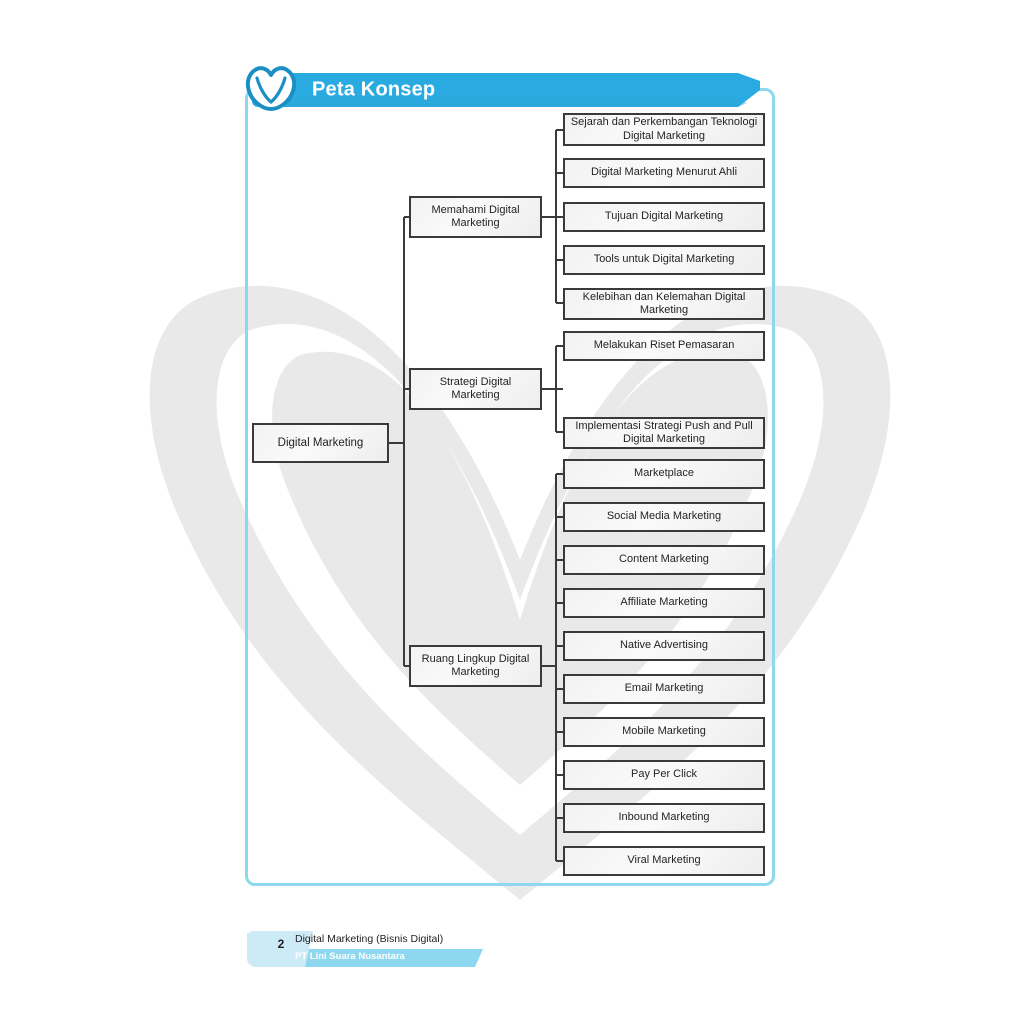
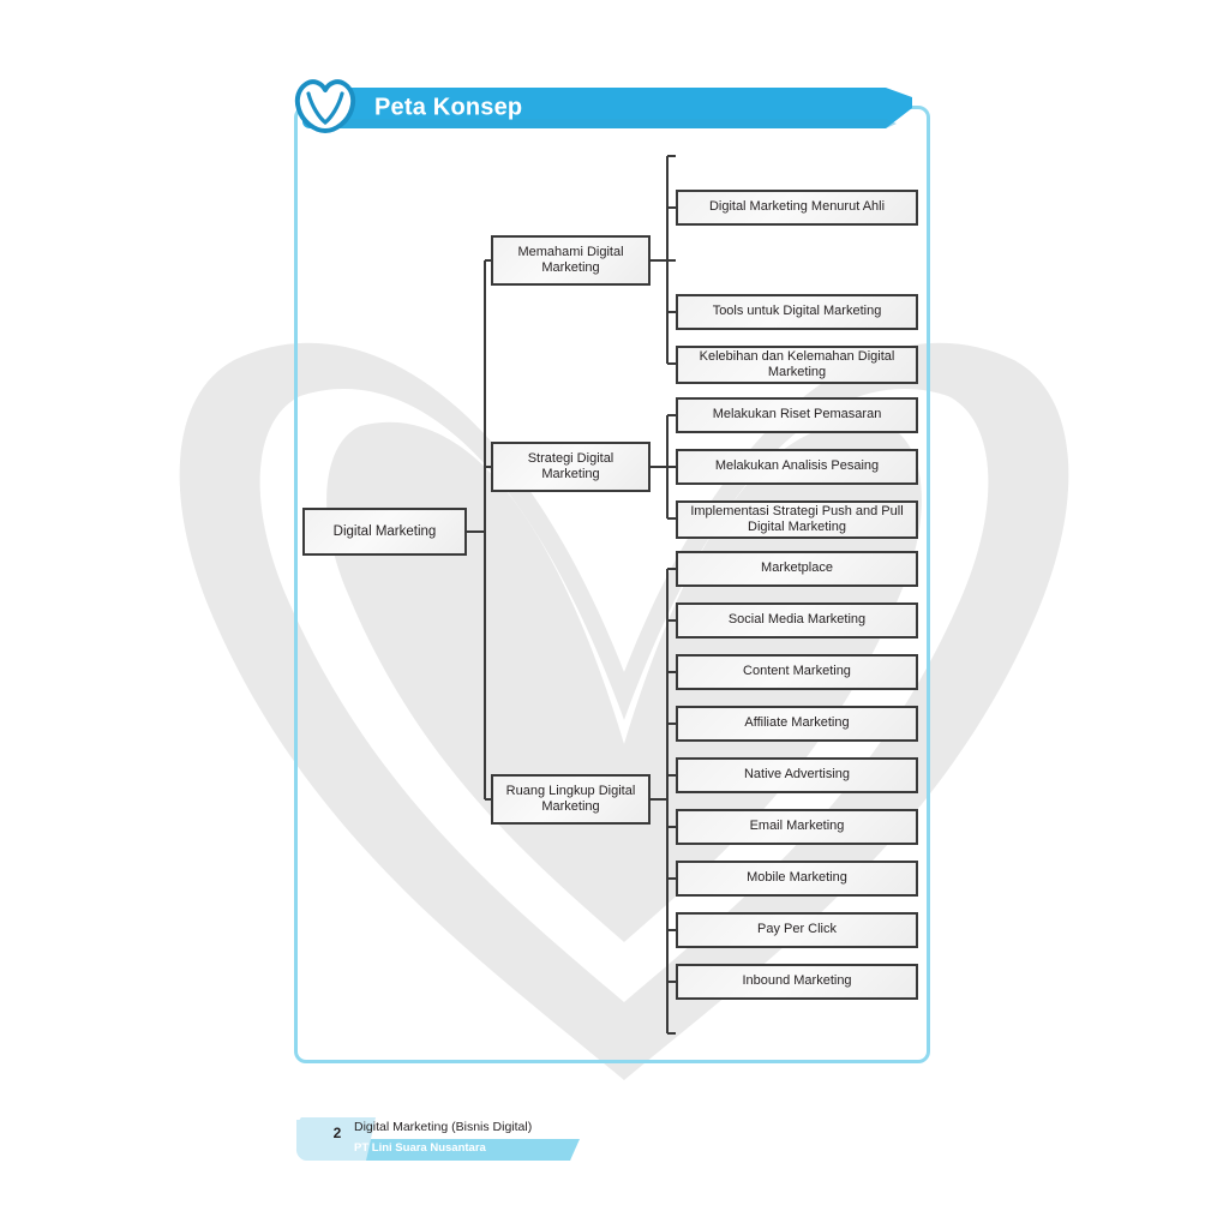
  Peta Konsep
  Digital Marketing
  Memahami Digital Marketing
  Strategi Digital Marketing
  Ruang Lingkup Digital Marketing
- Sejarah dan Perkembangan Teknologi Digital Marketing
  Digital Marketing Menurut Ahli
- Tujuan Digital Marketing
  Tools untuk Digital Marketing
  Kelebihan dan Kelemahan Digital Marketing
  Melakukan Riset Pemasaran
+ Melakukan Analisis Pesaing
  Implementasi Strategi Push and Pull Digital Marketing
  Marketplace
  Social Media Marketing
  Content Marketing
  Affiliate Marketing
  Native Advertising
  Email Marketing
  Mobile Marketing
  Pay Per Click
  Inbound Marketing
- Viral Marketing
  2
  Digital Marketing (Bisnis Digital)
  PT Lini Suara Nusantara
